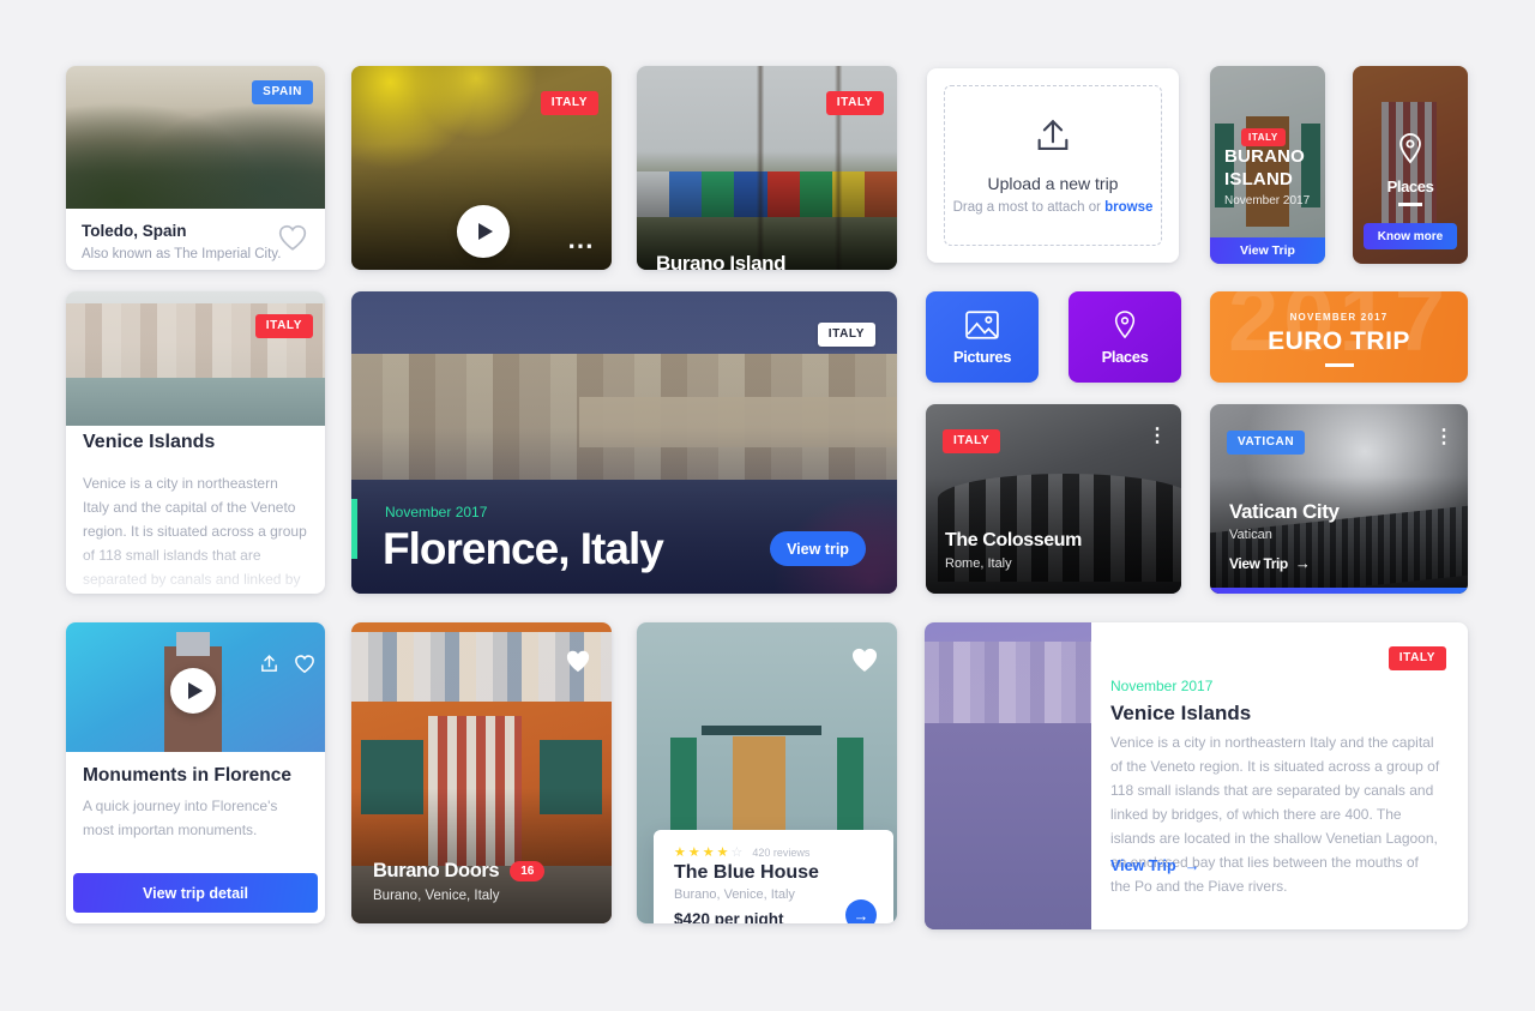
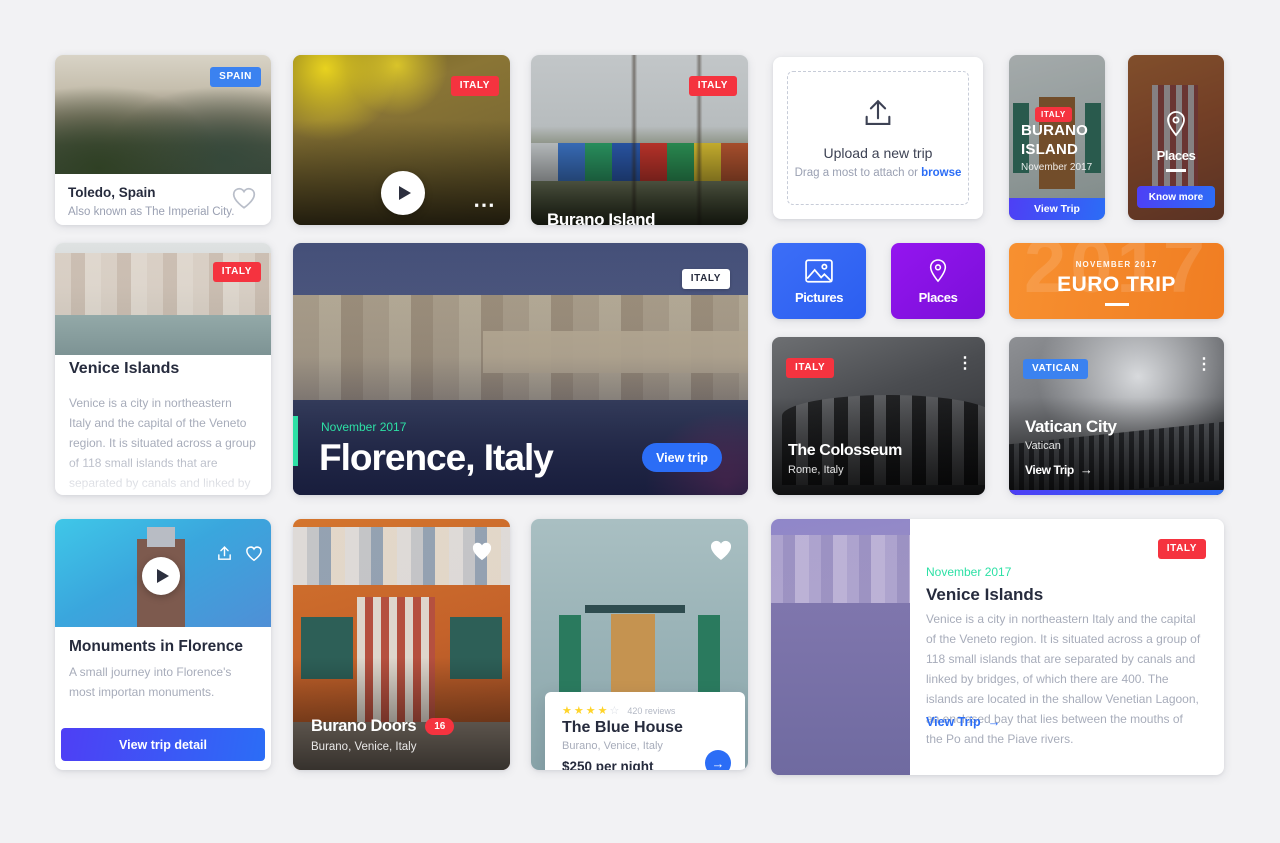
  SPAIN
  Toledo, Spain
  Also known as The Imperial City.
  ITALY
  ⋯
  ITALY
  Burano Island
  Upload a new trip
  Drag a most to attach or browse
  ITALY
  BURANO
  ISLAND
  November 2017
  View Trip
  Places
  Know more
  ITALY
  Venice is a city in northeastern Italy and the capital of the Veneto region. It is situated across a group of 118 small islands that are separated by canals and linked by
  Venice Islands
  ITALY
  November 2017
  Florence, Italy
  View trip
  Pictures
  Places
  2017
  NOVEMBER 2017
  EURO TRIP
  ITALY
  The Colosseum
  Rome, Italy
  ⋮
  VATICAN
  Vatican City
  Vatican
  View Trip
  →
  ⋮
  Monuments in Florence
- A quick journey into Florence's most importan monuments.
+ A small journey into Florence's most importan monuments.
  View trip detail
  Burano Doors
  16
  Burano, Venice, Italy
  ★★★★☆
  420 reviews
  The Blue House
  Burano, Venice, Italy
- $420 per night
+ $250 per night
  →
  ITALY
  November 2017
  Venice Islands
  Venice is a city in northeastern Italy and the capital of the Veneto region. It is situated across a group of 118 small islands that are separated by canals and linked by bridges, of which there are 400. The islands are located in the shallow Venetian Lagoon, an enclosed bay that lies between the mouths of the Po and the Piave rivers.
  View Trip
  →
